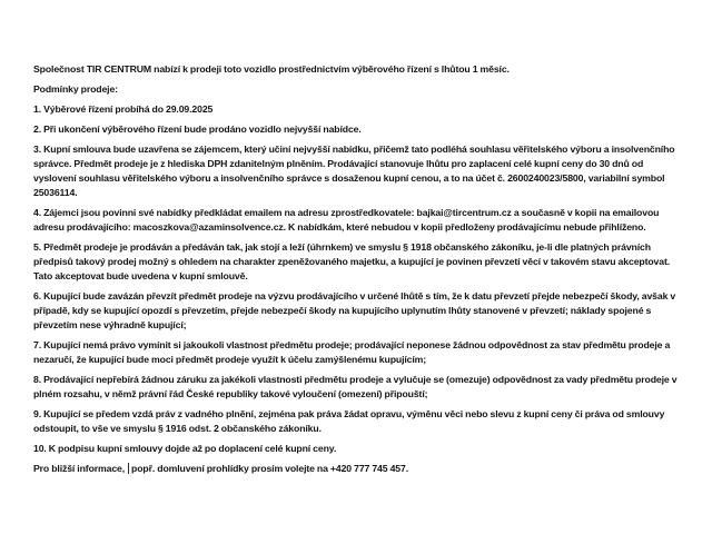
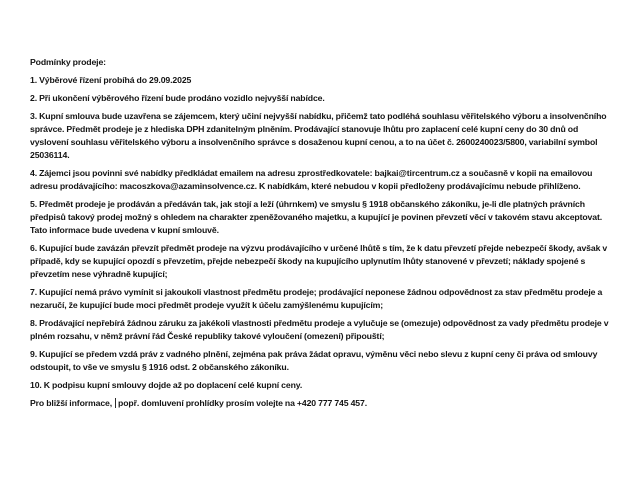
- Společnost TIR CENTRUM nabízí k prodeji toto vozidlo prostřednictvím výběrového řízení s lhůtou 1 měsíc.
  Podmínky prodeje:
  1. Výběrové řízení probíhá do 29.09.2025
  2. Při ukončení výběrového řízení bude prodáno vozidlo nejvyšší nabídce.
  3. Kupní smlouva bude uzavřena se zájemcem, který učiní nejvyšší nabídku, přičemž tato podléhá souhlasu věřitelského výboru a insolvenčního správce. Předmět prodeje je z hlediska DPH zdanitelným plněním. Prodávající stanovuje lhůtu pro zaplacení celé kupní ceny do 30 dnů od vyslovení souhlasu věřitelského výboru a insolvenčního správce s dosaženou kupní cenou, a to na účet č. 2600240023/5800, variabilní symbol 25036114.
  4. Zájemci jsou povinni své nabídky předkládat emailem na adresu zprostředkovatele: bajkai@tircentrum.cz a současně v kopii na emailovou adresu prodávajícího: macoszkova@azaminsolvence.cz. K nabídkám, které nebudou v kopii předloženy prodávajícímu nebude přihlíženo.
- 5. Předmět prodeje je prodáván a předáván tak, jak stojí a leží (úhrnkem) ve smyslu § 1918 občanského zákoníku, je-li dle platných právních předpisů takový prodej možný s ohledem na charakter zpeněžovaného majetku, a kupující je povinen převzetí věcí v takovém stavu akceptovat. Tato akceptovat bude uvedena v kupní smlouvě.
+ 5. Předmět prodeje je prodáván a předáván tak, jak stojí a leží (úhrnkem) ve smyslu § 1918 občanského zákoníku, je-li dle platných právních předpisů takový prodej možný s ohledem na charakter zpeněžovaného majetku, a kupující je povinen převzetí věcí v takovém stavu akceptovat. Tato informace bude uvedena v kupní smlouvě.
  6. Kupující bude zavázán převzít předmět prodeje na výzvu prodávajícího v určené lhůtě s tím, že k datu převzetí přejde nebezpečí škody, avšak v případě, kdy se kupující opozdí s převzetím, přejde nebezpečí škody na kupujícího uplynutím lhůty stanovené v převzetí; náklady spojené s převzetím nese výhradně kupující;
  7. Kupující nemá právo vymínit si jakoukoli vlastnost předmětu prodeje; prodávající neponese žádnou odpovědnost za stav předmětu prodeje a nezaručí, že kupující bude moci předmět prodeje využít k účelu zamýšlenému kupujícím;
  8. Prodávající nepřebírá žádnou záruku za jakékoli vlastnosti předmětu prodeje a vylučuje se (omezuje) odpovědnost za vady předmětu prodeje v plném rozsahu, v němž právní řád České republiky takové vyloučení (omezení) připouští;
  9. Kupující se předem vzdá práv z vadného plnění, zejména pak práva žádat opravu, výměnu věci nebo slevu z kupní ceny či práva od smlouvy odstoupit, to vše ve smyslu § 1916 odst. 2 občanského zákoníku.
  10. K podpisu kupní smlouvy dojde až po doplacení celé kupní ceny.
  Pro bližší informace, popř. domluvení prohlídky prosím volejte na +420 777 745 457.
